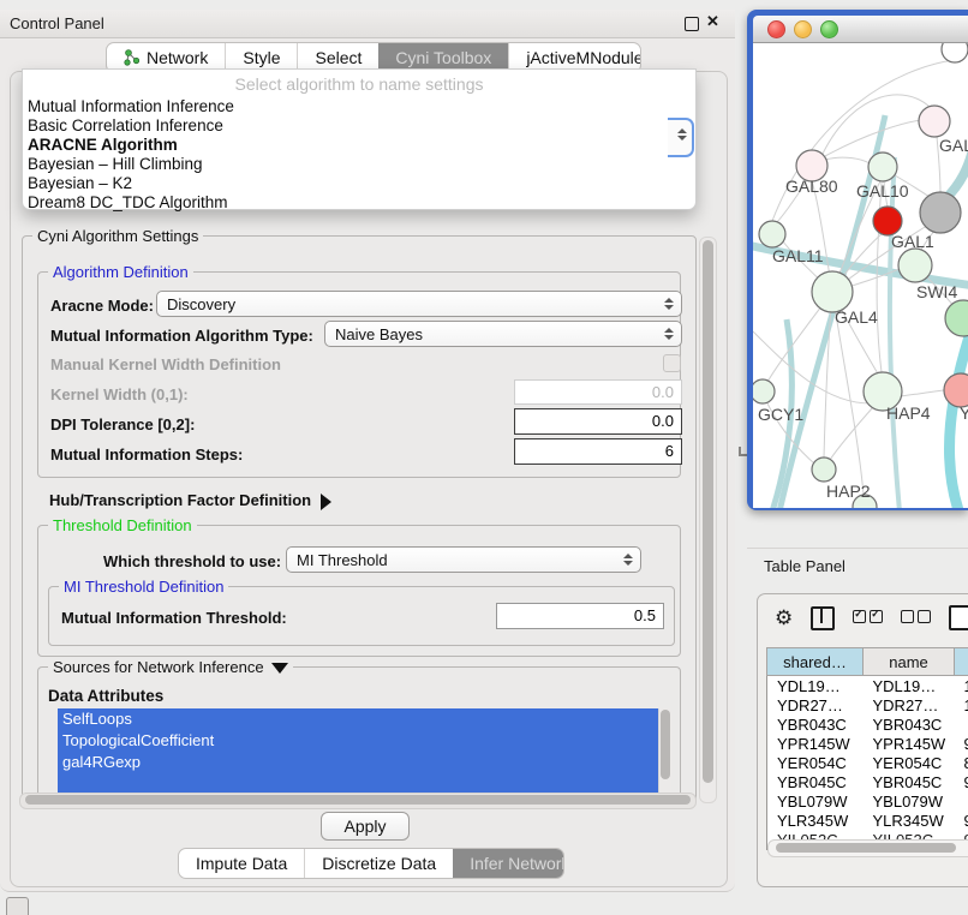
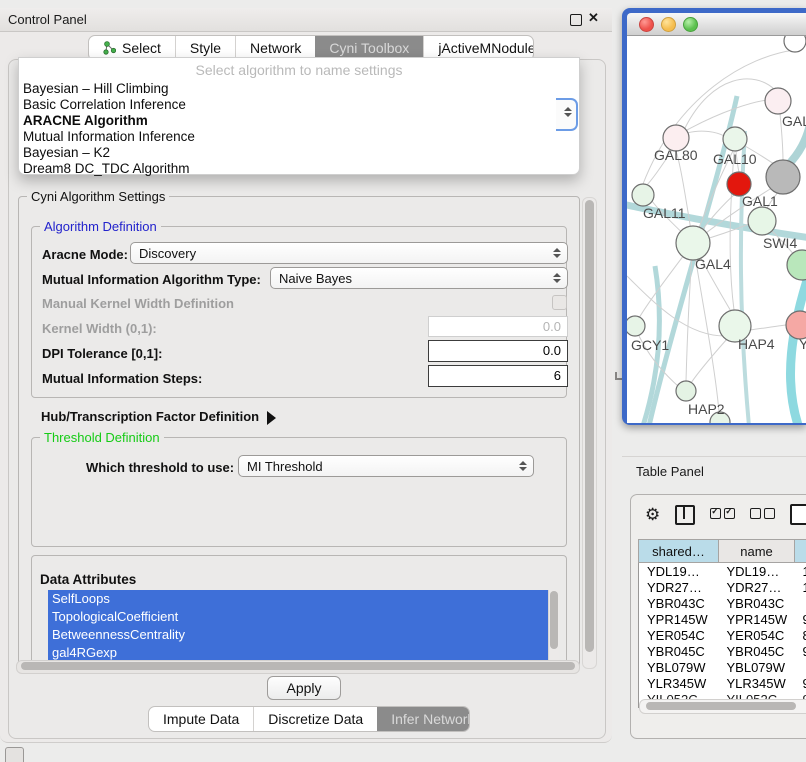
  Control Panel
  ✕
- Network
+ Select
  Style
- Select
+ Network
  Cyni Toolbox
  jActiveMNodule
  Cyni Algorithm Settings
  Algorithm Definition
  Aracne Mode:
  Discovery
  Mutual Information Algorithm Type:
  Naive Bayes
  Manual Kernel Width Definition
  Kernel Width (0,1):
  0.0
- DPI Tolerance [0,2]:
+ DPI Tolerance [0,1]:
  0.0
  Mutual Information Steps:
  6
  Hub/Transcription Factor Definition
  Threshold Definition
  Which threshold to use:
  MI Threshold
- MI Threshold Definition
- Mutual Information Threshold:
- 0.5
- Sources for Network Inference
  Data Attributes
  SelfLoops
  TopologicalCoefficient
+ BetweennessCentrality
  gal4RGexp
  Apply
  Impute Data
  Discretize Data
  Infer Networ
  Select algorithm to name settings
- Mutual Information Inference
+ Bayesian – Hill Climbing
  Basic Correlation Inference
  ARACNE Algorithm
- Bayesian – Hill Climbing
+ Mutual Information Inference
  Bayesian – K2
  Dream8 DC_TDC Algorithm
  GAL80
  GAL10
  GAL11
  GAL1
  SWI4
  GAL4
  GCY1
  HAP4
  Y
  HAP2
  Table Panel
  ⚙
  shared…	name
  YDL19…	YDL19…
  YDR27…	YDR27…
  YBR043C	YBR043C
  YPR145W	YPR145W
  YER054C	YER054C
  YBR045C	YBR045C
  YBL079W	YBL079W
  YLR345W	YLR345W
